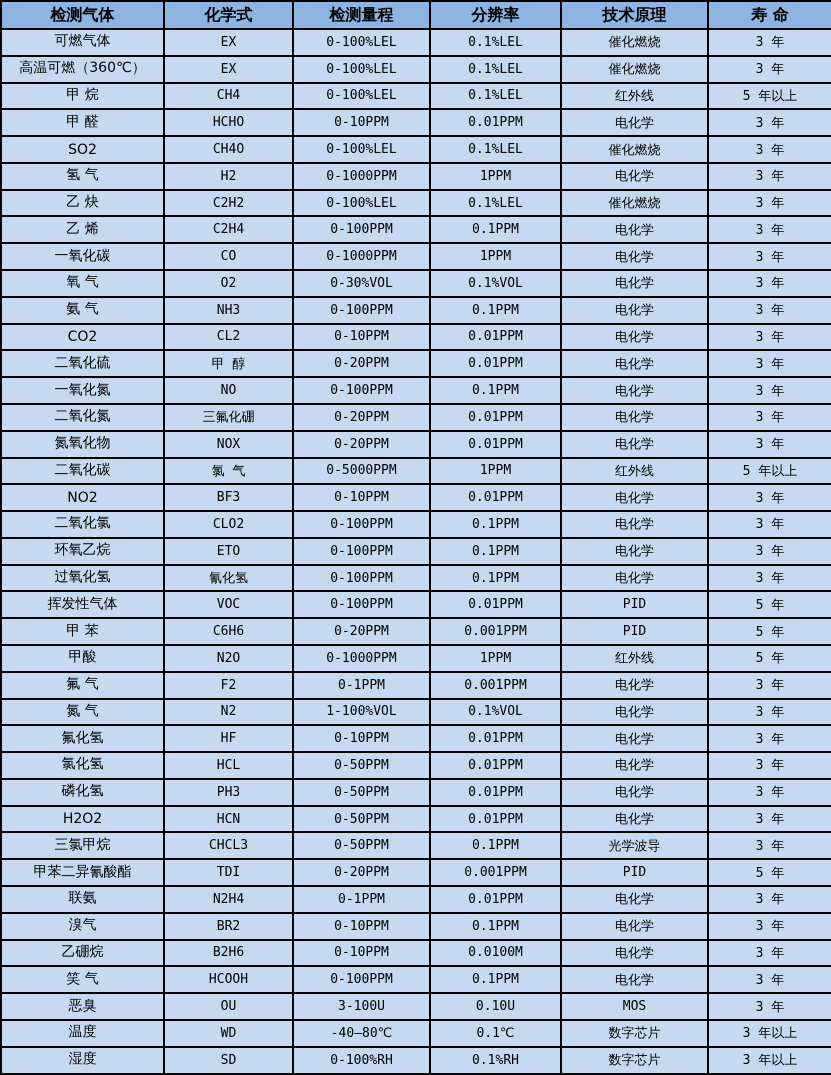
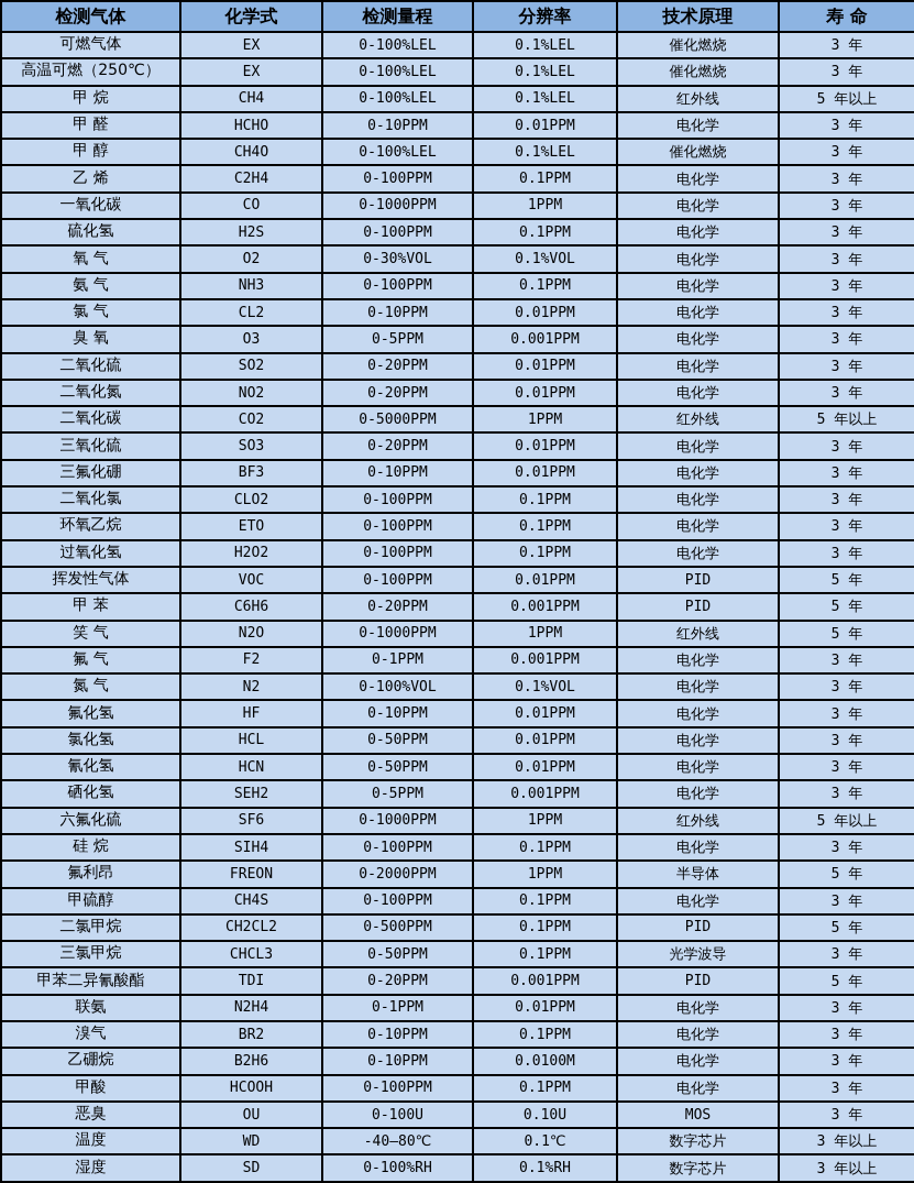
  检测气体	化学式	检测量程	分辨率	技术原理	寿 命
  可燃气体	EX	0-100%LEL	0.1%LEL	催化燃烧	3 年
- 高温可燃（360℃）	EX	0-100%LEL	0.1%LEL	催化燃烧	3 年
+ 高温可燃（250℃）	EX	0-100%LEL	0.1%LEL	催化燃烧	3 年
  甲 烷	CH4	0-100%LEL	0.1%LEL	红外线	5 年以上
  甲 醛	HCHO	0-10PPM	0.01PPM	电化学	3 年
- SO2	CH4O	0-100%LEL	0.1%LEL	催化燃烧	3 年
+ 甲 醇	CH4O	0-100%LEL	0.1%LEL	催化燃烧	3 年
- 氢 气	H2	0-1000PPM	1PPM	电化学	3 年
- 乙 炔	C2H2	0-100%LEL	0.1%LEL	催化燃烧	3 年
  乙 烯	C2H4	0-100PPM	0.1PPM	电化学	3 年
  一氧化碳	CO	0-1000PPM	1PPM	电化学	3 年
+ 硫化氢	H2S	0-100PPM	0.1PPM	电化学	3 年
  氧 气	O2	0-30%VOL	0.1%VOL	电化学	3 年
  氨 气	NH3	0-100PPM	0.1PPM	电化学	3 年
- CO2	CL2	0-10PPM	0.01PPM	电化学	3 年
+ 氯 气	CL2	0-10PPM	0.01PPM	电化学	3 年
+ 臭 氧	O3	0-5PPM	0.001PPM	电化学	3 年
- 二氧化硫	甲 醇	0-20PPM	0.01PPM	电化学	3 年
+ 二氧化硫	SO2	0-20PPM	0.01PPM	电化学	3 年
- 一氧化氮	NO	0-100PPM	0.1PPM	电化学	3 年
- 二氧化氮	三氟化硼	0-20PPM	0.01PPM	电化学	3 年
+ 二氧化氮	NO2	0-20PPM	0.01PPM	电化学	3 年
- 氮氧化物	NOX	0-20PPM	0.01PPM	电化学	3 年
- 二氧化碳	氯 气	0-5000PPM	1PPM	红外线	5 年以上
+ 二氧化碳	CO2	0-5000PPM	1PPM	红外线	5 年以上
+ 三氧化硫	SO3	0-20PPM	0.01PPM	电化学	3 年
- NO2	BF3	0-10PPM	0.01PPM	电化学	3 年
+ 三氟化硼	BF3	0-10PPM	0.01PPM	电化学	3 年
  二氧化氯	CLO2	0-100PPM	0.1PPM	电化学	3 年
  环氧乙烷	ETO	0-100PPM	0.1PPM	电化学	3 年
- 过氧化氢	氰化氢	0-100PPM	0.1PPM	电化学	3 年
+ 过氧化氢	H2O2	0-100PPM	0.1PPM	电化学	3 年
  挥发性气体	VOC	0-100PPM	0.01PPM	PID	5 年
  甲 苯	C6H6	0-20PPM	0.001PPM	PID	5 年
- 甲酸	N2O	0-1000PPM	1PPM	红外线	5 年
+ 笑 气	N2O	0-1000PPM	1PPM	红外线	5 年
  氟 气	F2	0-1PPM	0.001PPM	电化学	3 年
- 氮 气	N2	1-100%VOL	0.1%VOL	电化学	3 年
+ 氮 气	N2	0-100%VOL	0.1%VOL	电化学	3 年
  氟化氢	HF	0-10PPM	0.01PPM	电化学	3 年
  氯化氢	HCL	0-50PPM	0.01PPM	电化学	3 年
- 磷化氢	PH3	0-50PPM	0.01PPM	电化学	3 年
- H2O2	HCN	0-50PPM	0.01PPM	电化学	3 年
+ 氰化氢	HCN	0-50PPM	0.01PPM	电化学	3 年
+ 硒化氢	SEH2	0-5PPM	0.001PPM	电化学	3 年
+ 六氟化硫	SF6	0-1000PPM	1PPM	红外线	5 年以上
+ 硅 烷	SIH4	0-100PPM	0.1PPM	电化学	3 年
+ 氟利昂	FREON	0-2000PPM	1PPM	半导体	5 年
+ 甲硫醇	CH4S	0-100PPM	0.1PPM	电化学	3 年
+ 二氯甲烷	CH2CL2	0-500PPM	0.1PPM	PID	5 年
  三氯甲烷	CHCL3	0-50PPM	0.1PPM	光学波导	3 年
  甲苯二异氰酸酯	TDI	0-20PPM	0.001PPM	PID	5 年
  联氨	N2H4	0-1PPM	0.01PPM	电化学	3 年
  溴气	BR2	0-10PPM	0.1PPM	电化学	3 年
  乙硼烷	B2H6	0-10PPM	0.0100M	电化学	3 年
- 笑 气	HCOOH	0-100PPM	0.1PPM	电化学	3 年
+ 甲酸	HCOOH	0-100PPM	0.1PPM	电化学	3 年
- 恶臭	OU	3-100U	0.10U	MOS	3 年
+ 恶臭	OU	0-100U	0.10U	MOS	3 年
  温度	WD	-40—80℃	0.1℃	数字芯片	3 年以上
  湿度	SD	0-100%RH	0.1%RH	数字芯片	3 年以上
